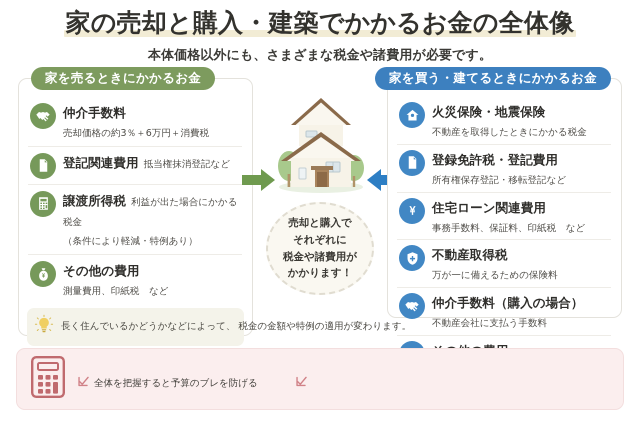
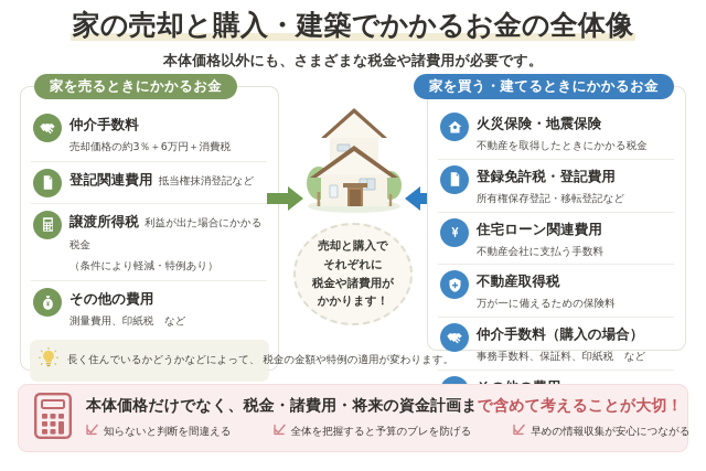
  家の売却と購入・建築でかかるお金の全体像
  本体価格以外にも、さまざまな税金や諸費用が必要です。
  家を売るときにかかるお金
  仲介手数料 売却価格の約3％＋6万円＋消費税
  登記関連費用 抵当権抹消登記など
  譲渡所得税 利益が出た場合にかかる税金
  （条件により軽減・特例あり）
  その他の費用 測量費用、印紙税 など
  長く住んでいるかどうかなどによって、 税金の金額や特例の適用が変わります。
  売却と購入で
  それぞれに
  税金や諸費用が
  かかります！
  家を買う・建てるときにかかるお金
  火災保険・地震保険 不動産を取得したときにかかる税金
  登録免許税・登記費用 所有権保存登記・移転登記など
- 住宅ローン関連費用 事務手数料、保証料、印紙税 など
+ 住宅ローン関連費用 不動産会社に支払う手数料
  不動産取得税 万が一に備えるための保険料
- 仲介手数料（購入の場合） 不動産会社に支払う手数料
+ 仲介手数料（購入の場合） 事務手数料、保証料、印紙税 など
+ 本体価格だけでなく、税金・諸費用・将来の資金計画まで含めて考えることが大切！
+ 知らないと判断を間違える
  全体を把握すると予算のブレを防げる
+ 早めの情報収集が安心につながる
